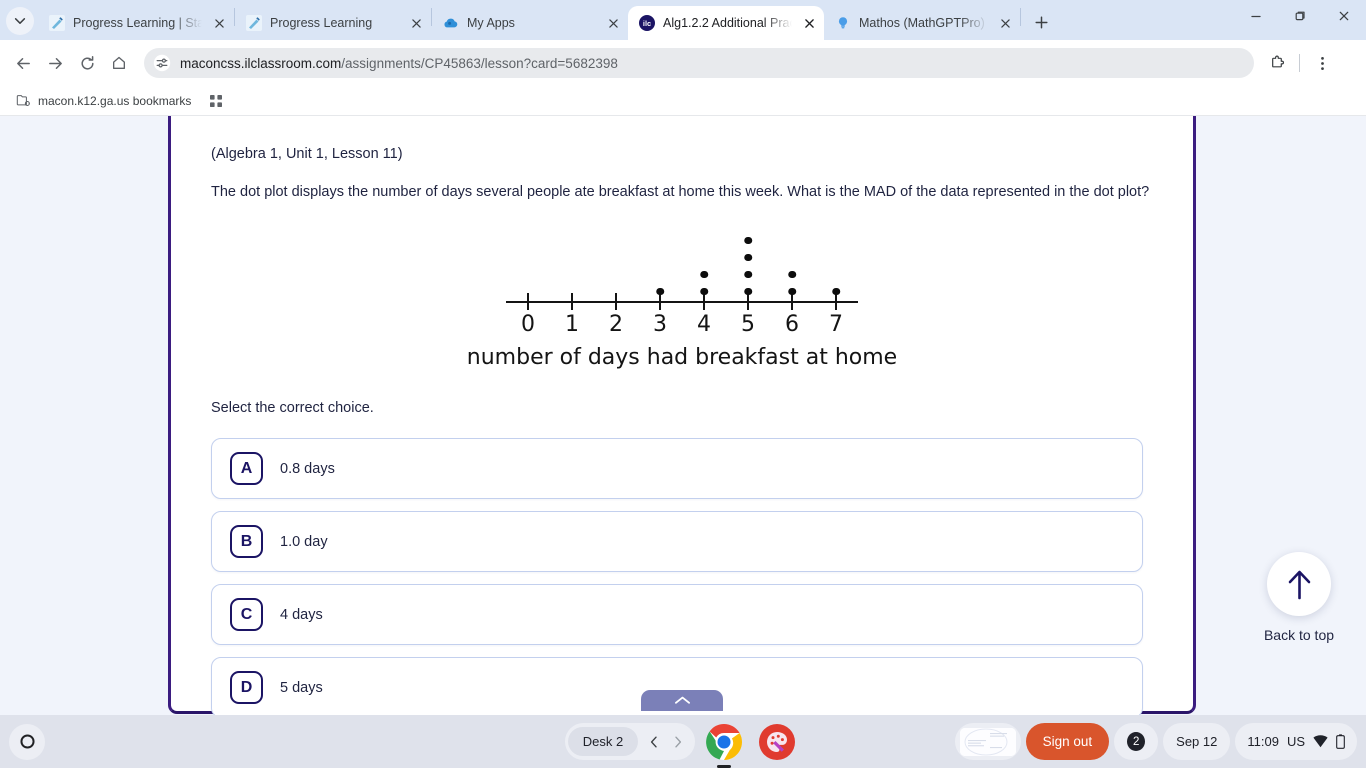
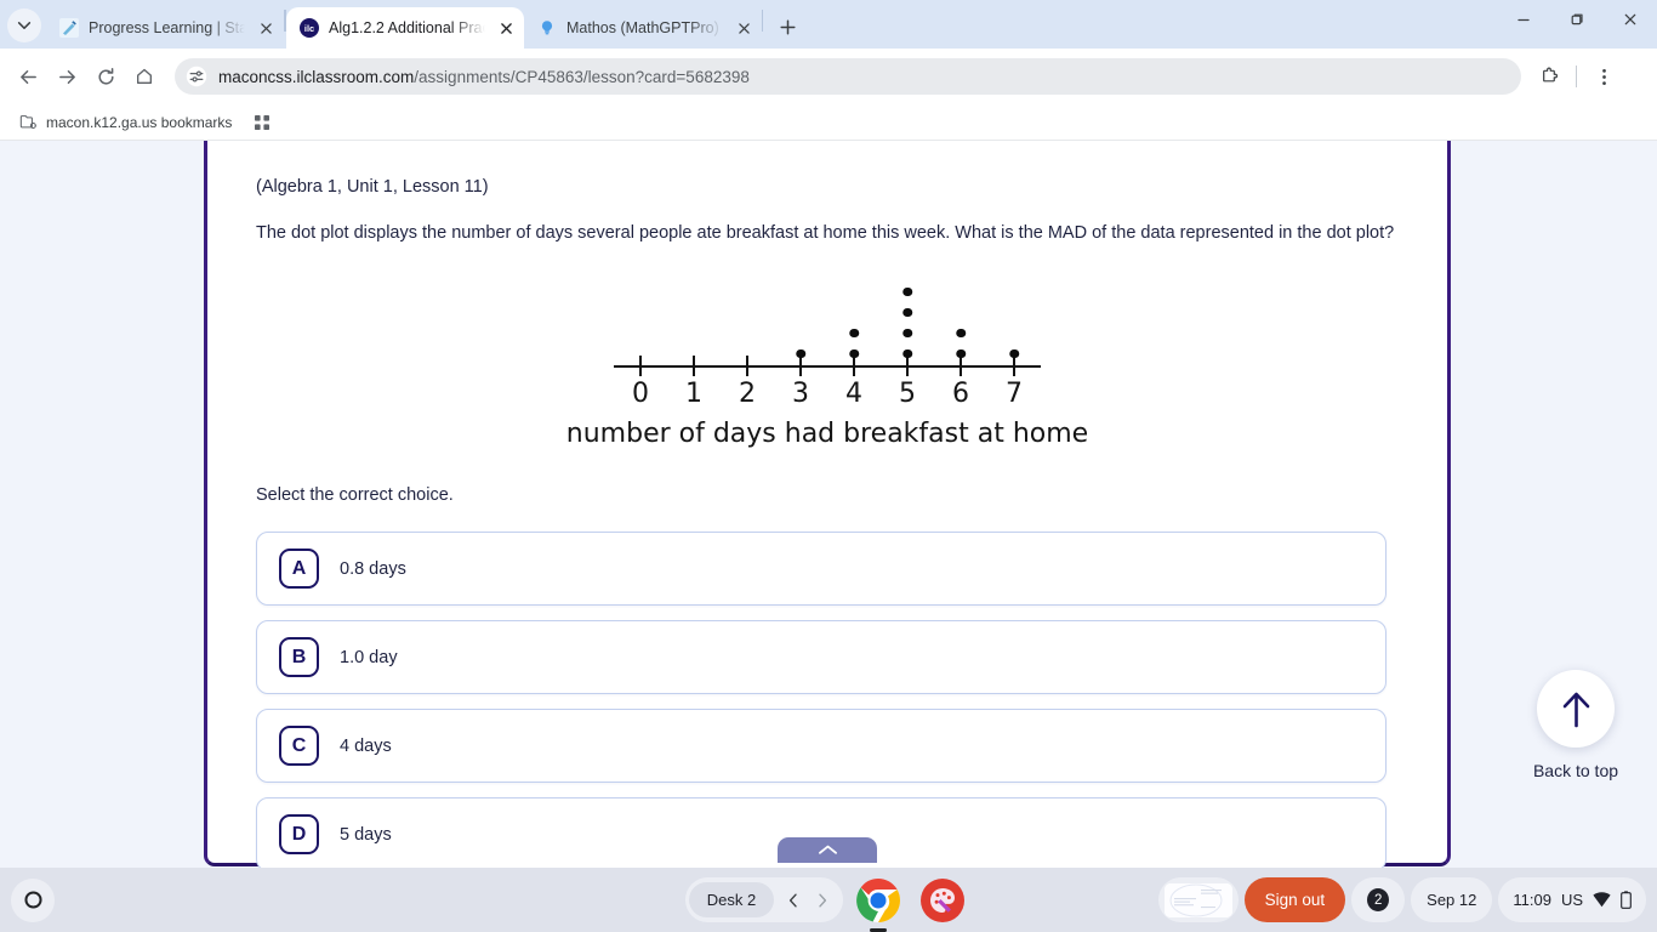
  Progress Learning | Sta
- Progress Learning
- My Apps
  ilc
  Alg1.2.2 Additional Pra
  Mathos (MathGPTPro)
  maconcss.ilclassroom.com/assignments/CP45863/lesson?card=5682398
  macon.k12.ga.us bookmarks
  (Algebra 1, Unit 1, Lesson 11)
  The dot plot displays the number of days several people ate breakfast at home this week. What is the MAD of the data represented in the dot plot?
  0
  1
  2
  3
  4
  5
  6
  7
  number of days had breakfast at home
  Select the correct choice.
  A
  0.8 days
  B
  1.0 day
  C
  4 days
  D
  5 days
  Back to top
  Desk 2
  Sign out
  2
  Sep 12
  11:09
  US
